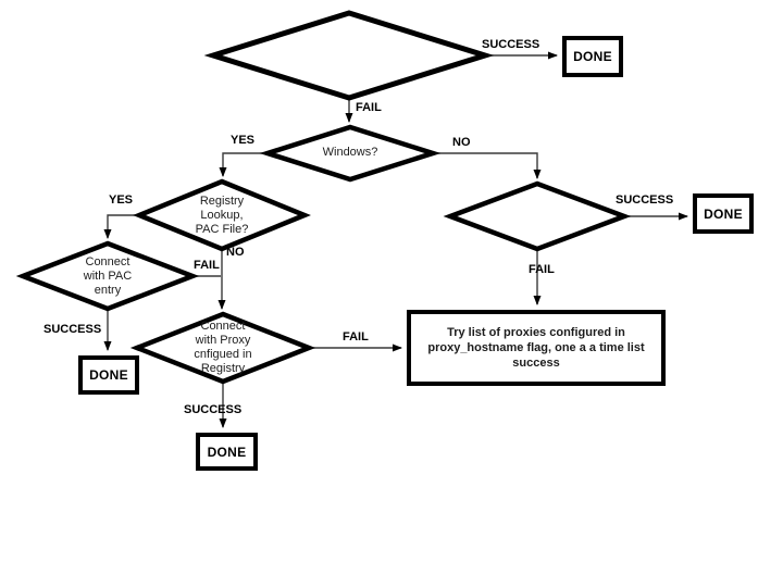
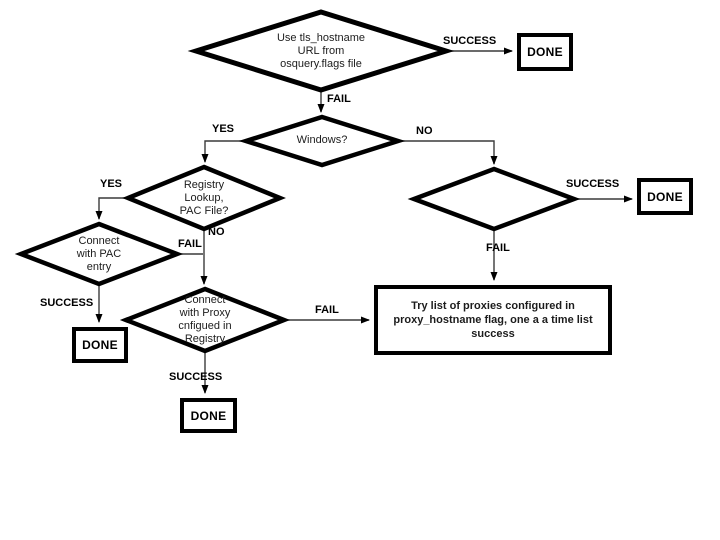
+ Use tls_hostname
+ URL from
+ osquery.flags file
  Windows?
  Registry
  Lookup,
  PAC File?
  Connect
  with PAC
  entry
  Connect
  with Proxy
  cnfigued in
  Registry
  DONE
  DONE
  DONE
  DONE
  Try list of proxies configured in proxy_hostname flag, one a a time list success
  SUCCESS
  FAIL
  YES
  NO
  YES
  NO
  FAIL
  SUCCESS
  FAIL
  SUCCESS
  SUCCESS
  FAIL
